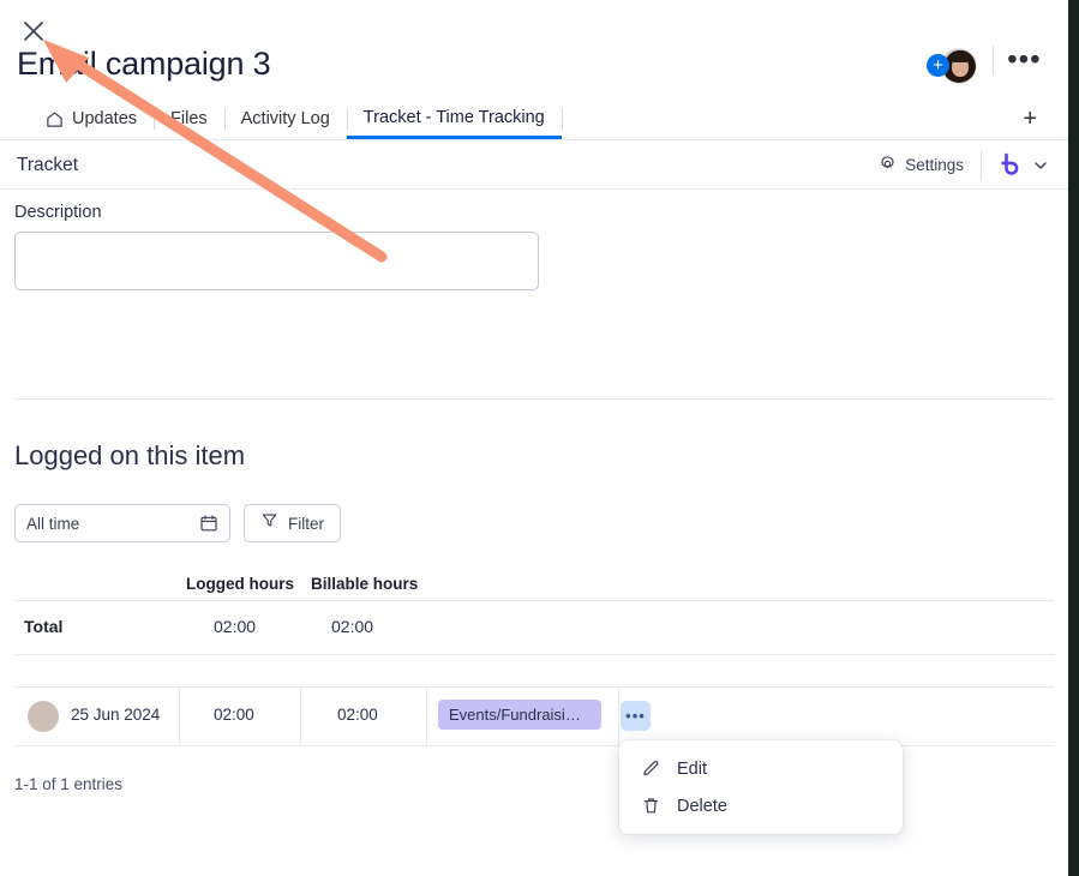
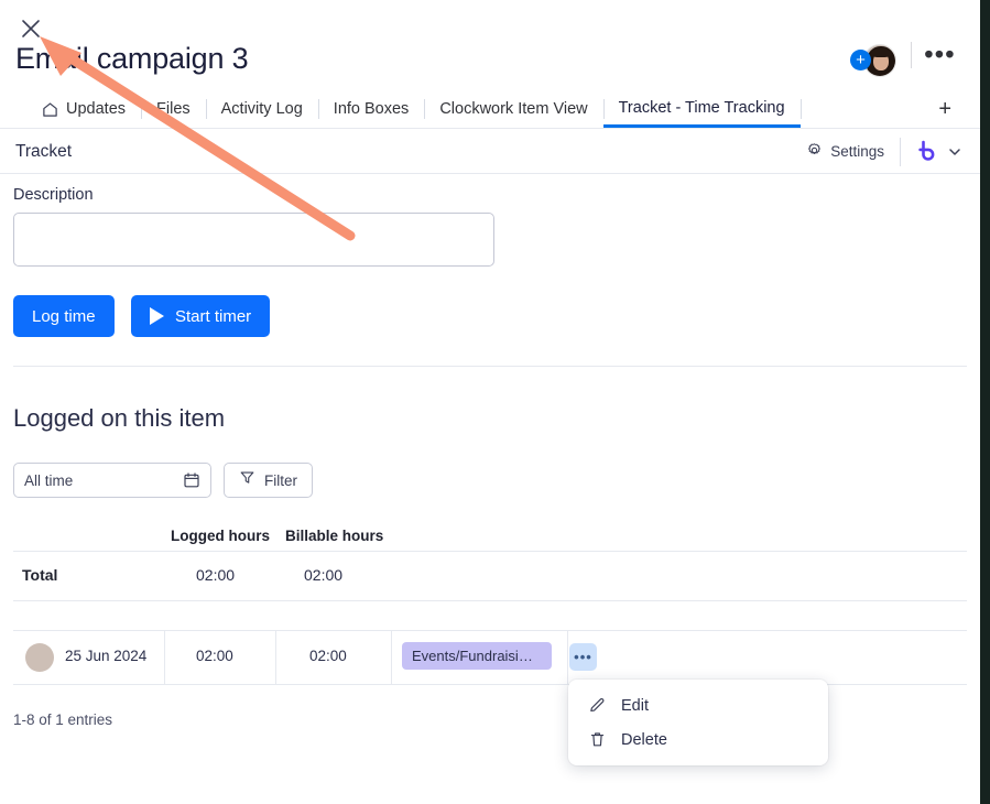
  Eml campaign 3
  +
  •••
  Updates
  Files
  Activity Log
+ Info Boxes
+ Clockwork Item View
  Tracket - Time Tracking
  +
  Tracket
  Settings
  Description
+ Log time
+ Start timer
  Logged on this item
  All time
  Filter
  Logged hours
  Billable hours
  Total
  02:00
  02:00
  25 Jun 2024
  02:00
  02:00
  Events/Fundraisi…
  •••
- 1-1 of 1 entries
+ 1-8 of 1 entries
  Edit
  Delete
